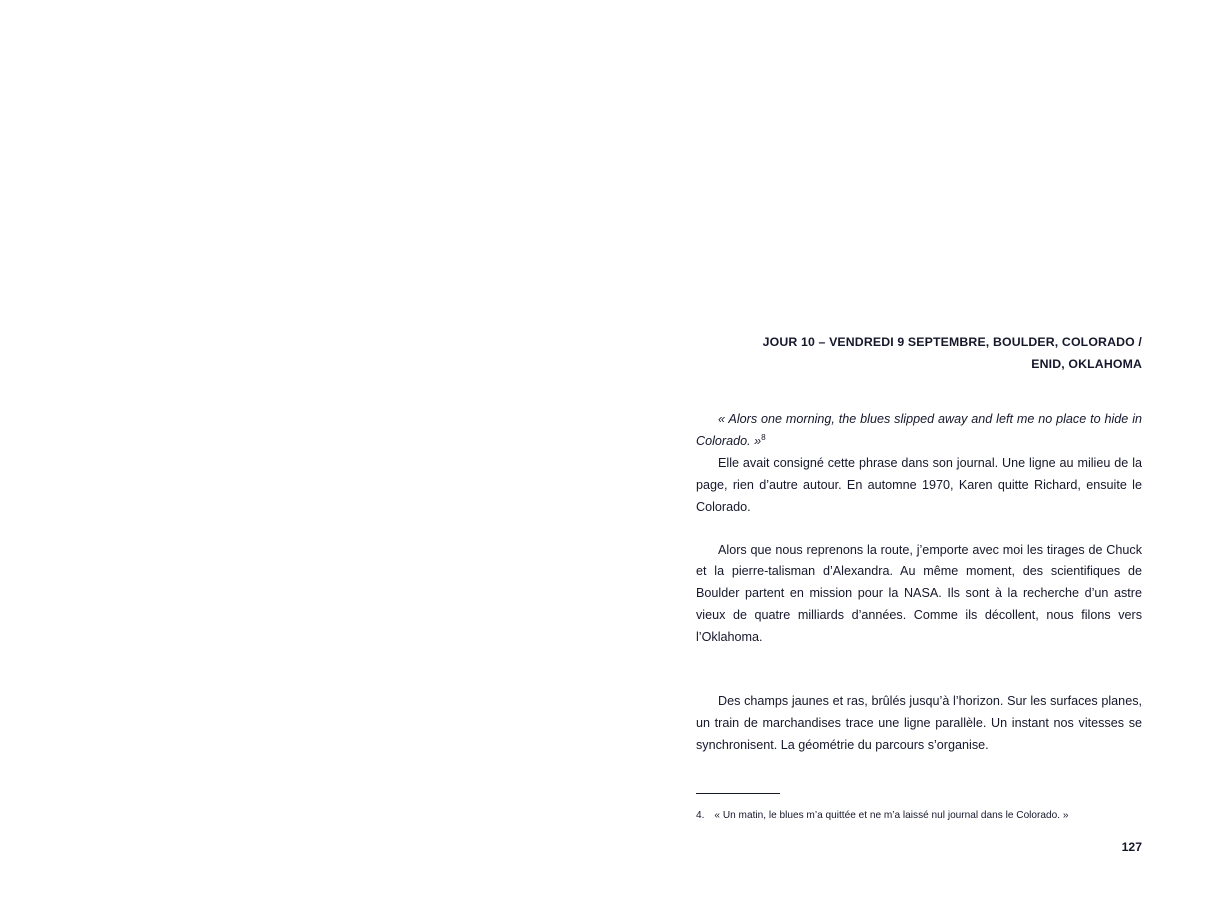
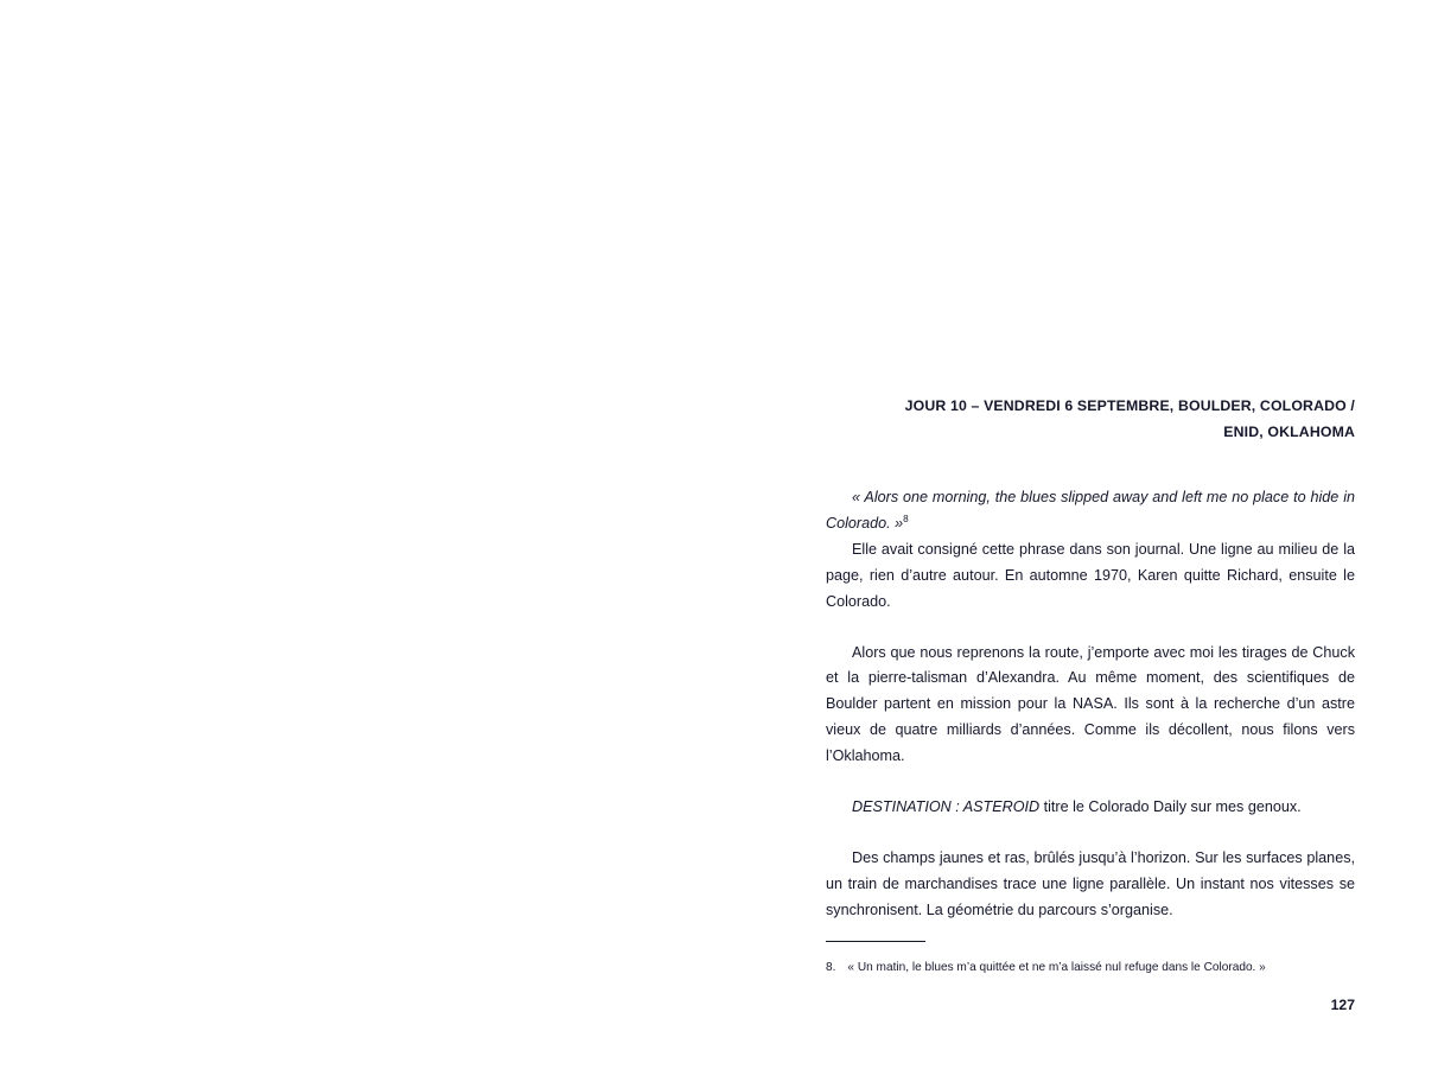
- JOUR 10 – VENDREDI 9 SEPTEMBRE, BOULDER, COLORADO /
+ JOUR 10 – VENDREDI 6 SEPTEMBRE, BOULDER, COLORADO /
  ENID, OKLAHOMA
  « Alors one morning, the blues slipped away and left me no place to hide in Colorado. »8
  Elle avait consigné cette phrase dans son journal. Une ligne au milieu de la page, rien d’autre autour. En automne 1970, Karen quitte Richard, ensuite le Colorado.
  Alors que nous reprenons la route, j’emporte avec moi les tirages de Chuck et la pierre-talisman d’Alexandra. Au même moment, des scientifiques de Boulder partent en mission pour la NASA. Ils sont à la recherche d’un astre vieux de quatre milliards d’années. Comme ils décollent, nous filons vers l’Oklahoma.
+ DESTINATION : ASTEROID titre le Colorado Daily sur mes genoux.
  Des champs jaunes et ras, brûlés jusqu’à l’horizon. Sur les surfaces planes, un train de marchandises trace une ligne parallèle. Un instant nos vitesses se synchronisent. La géométrie du parcours s’organise.
- 4.
+ 8.
- « Un matin, le blues m’a quittée et ne m’a laissé nul journal dans le Colorado. »
+ « Un matin, le blues m’a quittée et ne m’a laissé nul refuge dans le Colorado. »
  127
